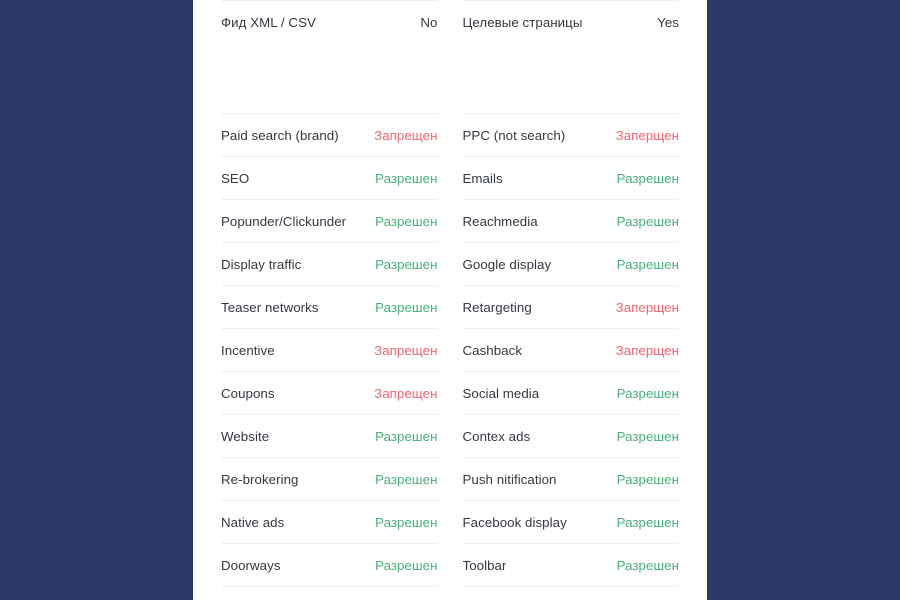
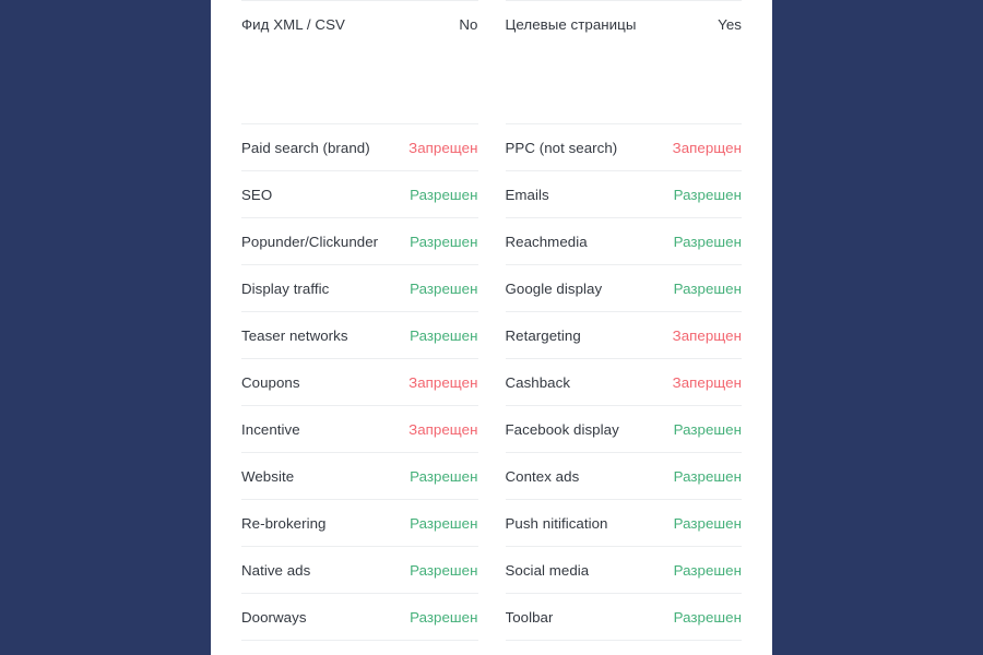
  Фид XML / CSV
  No
  Целевые страницы
  Yes
  Paid search (brand)
  Запрещен
  SEO
  Разрешен
  Popunder/Clickunder
  Разрешен
  Display traffic
  Разрешен
  Teaser networks
  Разрешен
- Incentive
+ Coupons
  Запрещен
- Coupons
+ Incentive
  Запрещен
  Website
  Разрешен
  Re-brokering
  Разрешен
  Native ads
  Разрешен
  Doorways
  Разрешен
  PPC (not search)
  Заперщен
  Emails
  Разрешен
  Reachmedia
  Разрешен
  Google display
  Разрешен
  Retargeting
  Заперщен
  Cashback
  Заперщен
- Social media
+ Facebook display
  Разрешен
  Contex ads
  Разрешен
  Push nitification
  Разрешен
- Facebook display
+ Social media
  Разрешен
  Toolbar
  Разрешен
